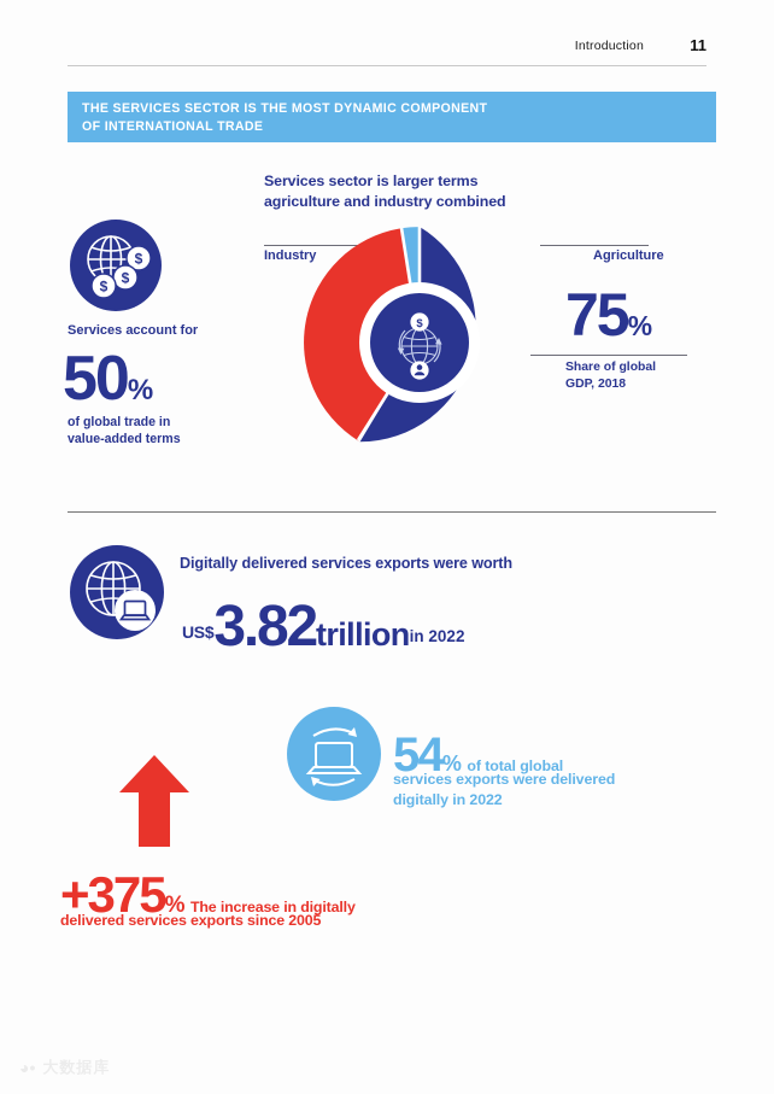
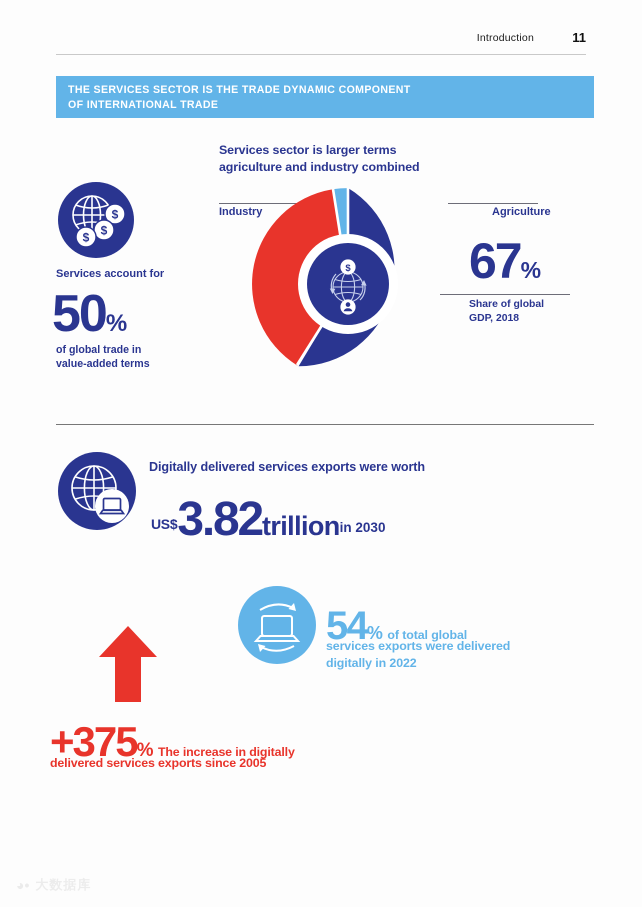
  Introduction
  11
- THE SERVICES SECTOR IS THE MOST DYNAMIC COMPONENT
+ THE SERVICES SECTOR IS THE TRADE DYNAMIC COMPONENT
  OF INTERNATIONAL TRADE
  $
  $
  $
  Services account for
  50%
  of global trade in
  value-added terms
  Services sector is larger terms
  agriculture and industry combined
  Industry
  Agriculture
  $
- 75%
+ 67%
  Share of global
  GDP, 2018
  Digitally delivered services exports were worth
- US$3.82trillionin 2022
+ US$3.82trillionin 2030
  54% of total global
  services exports were delivered
  digitally in 2022
  +375% The increase in digitally
  delivered services exports since 2005
